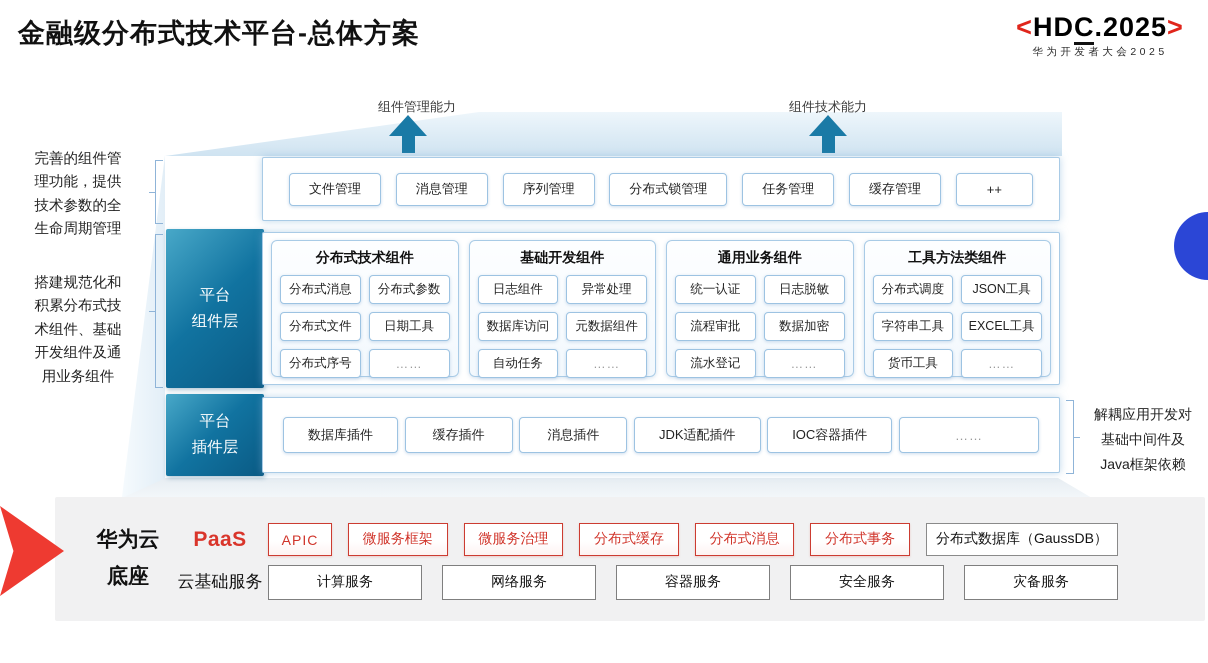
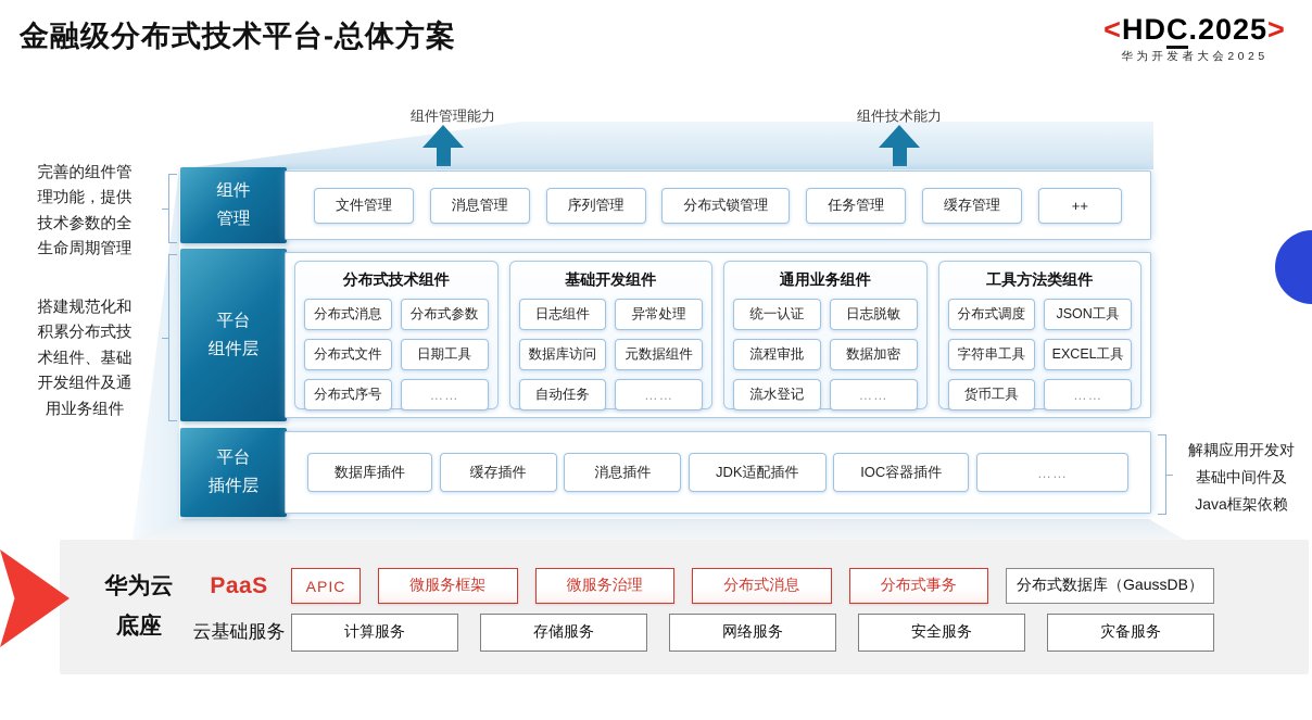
  金融级分布式技术平台-总体方案
  <HDC.2025>
  华为开发者大会2025
  组件管理能力
  组件技术能力
  完善的组件管
  理功能，提供
  技术参数的全
  生命周期管理
  搭建规范化和
  积累分布式技
  术组件、基础
  开发组件及通
  用业务组件
  解耦应用开发对
  基础中间件及
  Java框架依赖
+ 组件
+ 管理
  文件管理
  消息管理
  序列管理
  分布式锁管理
  任务管理
  缓存管理
  ++
  平台
  组件层
  分布式技术组件
  分布式消息
  分布式参数
  分布式文件
  日期工具
  分布式序号
  ……
  基础开发组件
  日志组件
  异常处理
  数据库访问
  元数据组件
  自动任务
  ……
  通用业务组件
  统一认证
  日志脱敏
  流程审批
  数据加密
  流水登记
  ……
  工具方法类组件
  分布式调度
  JSON工具
  字符串工具
  EXCEL工具
  货币工具
  ……
  平台
  插件层
  数据库插件
  缓存插件
  消息插件
  JDK适配插件
  IOC容器插件
  ……
  华为云
  底座
  PaaS
  APIC
  微服务框架
  微服务治理
- 分布式缓存
  分布式消息
  分布式事务
  分布式数据库（GaussDB）
  云基础服务
  计算服务
+ 存储服务
  网络服务
- 容器服务
  安全服务
  灾备服务
